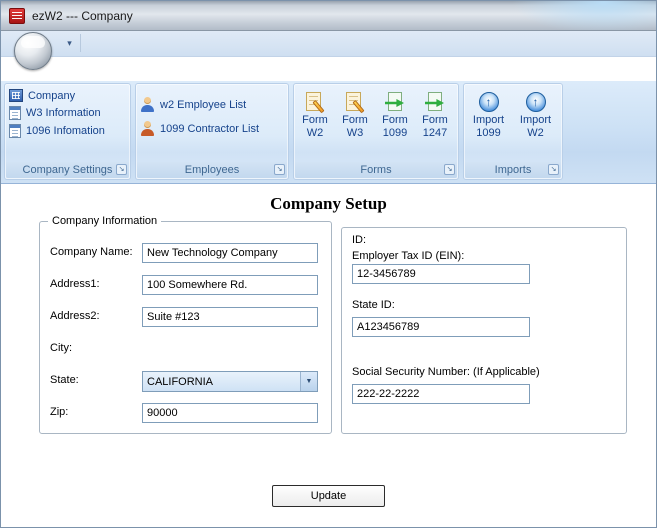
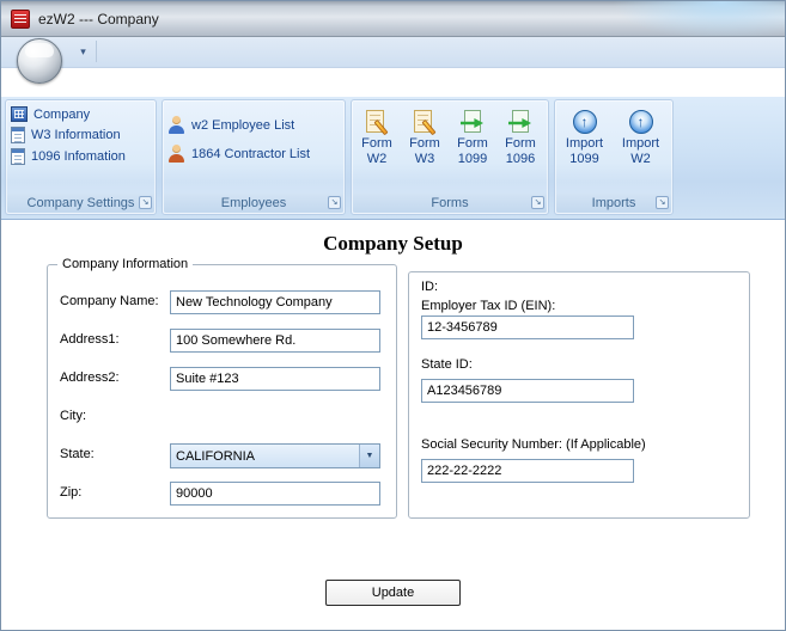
  ezW2 --- Company
  ▾
  Company
  W3 Information
  1096 Infomation
  Company Settings
  w2 Employee List
- 1099 Contractor List
+ 1864 Contractor List
  Employees
  Form
  W2
  Form
  W3
  Form
  1099
  Form
- 1247
+ 1096
  Forms
  ↑
  Import
  1099
  ↑
  Import
  W2
  Imports
  Company Setup
  Company Information
  Company Name:
  New Technology Company
  Address1:
  100 Somewhere Rd.
  Address2:
  Suite #123
  City:
  State:
  CALIFORNIA
  Zip:
  90000
  ID:
  Employer Tax ID (EIN):
  12-3456789
  State ID:
  A123456789
  Social Security Number: (If Applicable)
  222-22-2222
  Update
